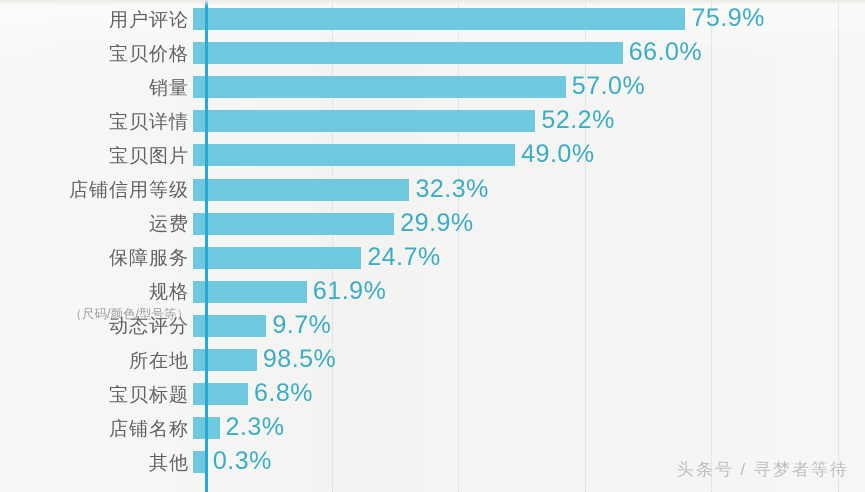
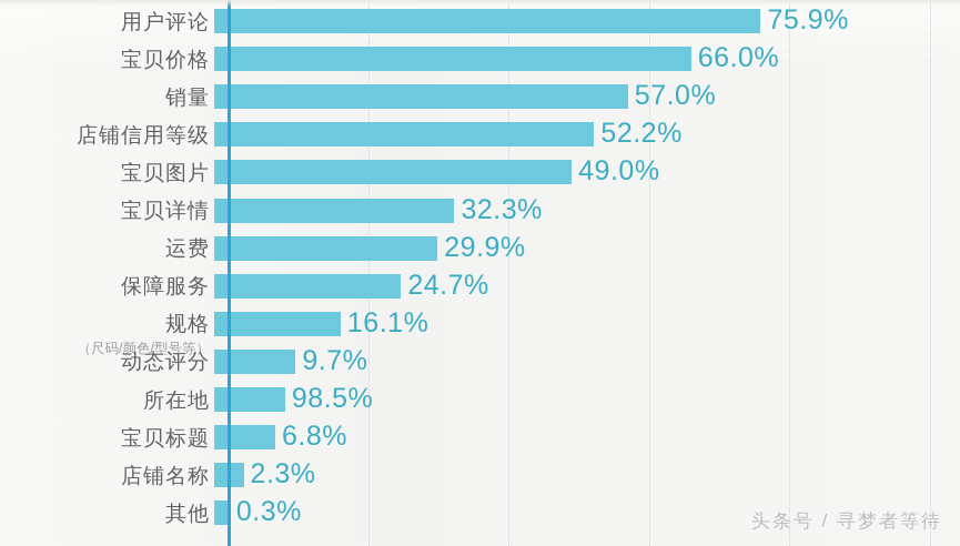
  用户评论
  75.9%
  宝贝价格
  66.0%
  销量
  57.0%
- 宝贝详情
+ 店铺信用等级
  52.2%
  宝贝图片
  49.0%
- 店铺信用等级
+ 宝贝详情
  32.3%
  运费
  29.9%
  保障服务
  24.7%
  规格
  （尺码/颜色/型号等）
- 61.9%
+ 16.1%
  动态评分
  9.7%
  所在地
  98.5%
  宝贝标题
  6.8%
  店铺名称
  2.3%
  其他
  0.3%
  头条号 / 寻梦者等待
